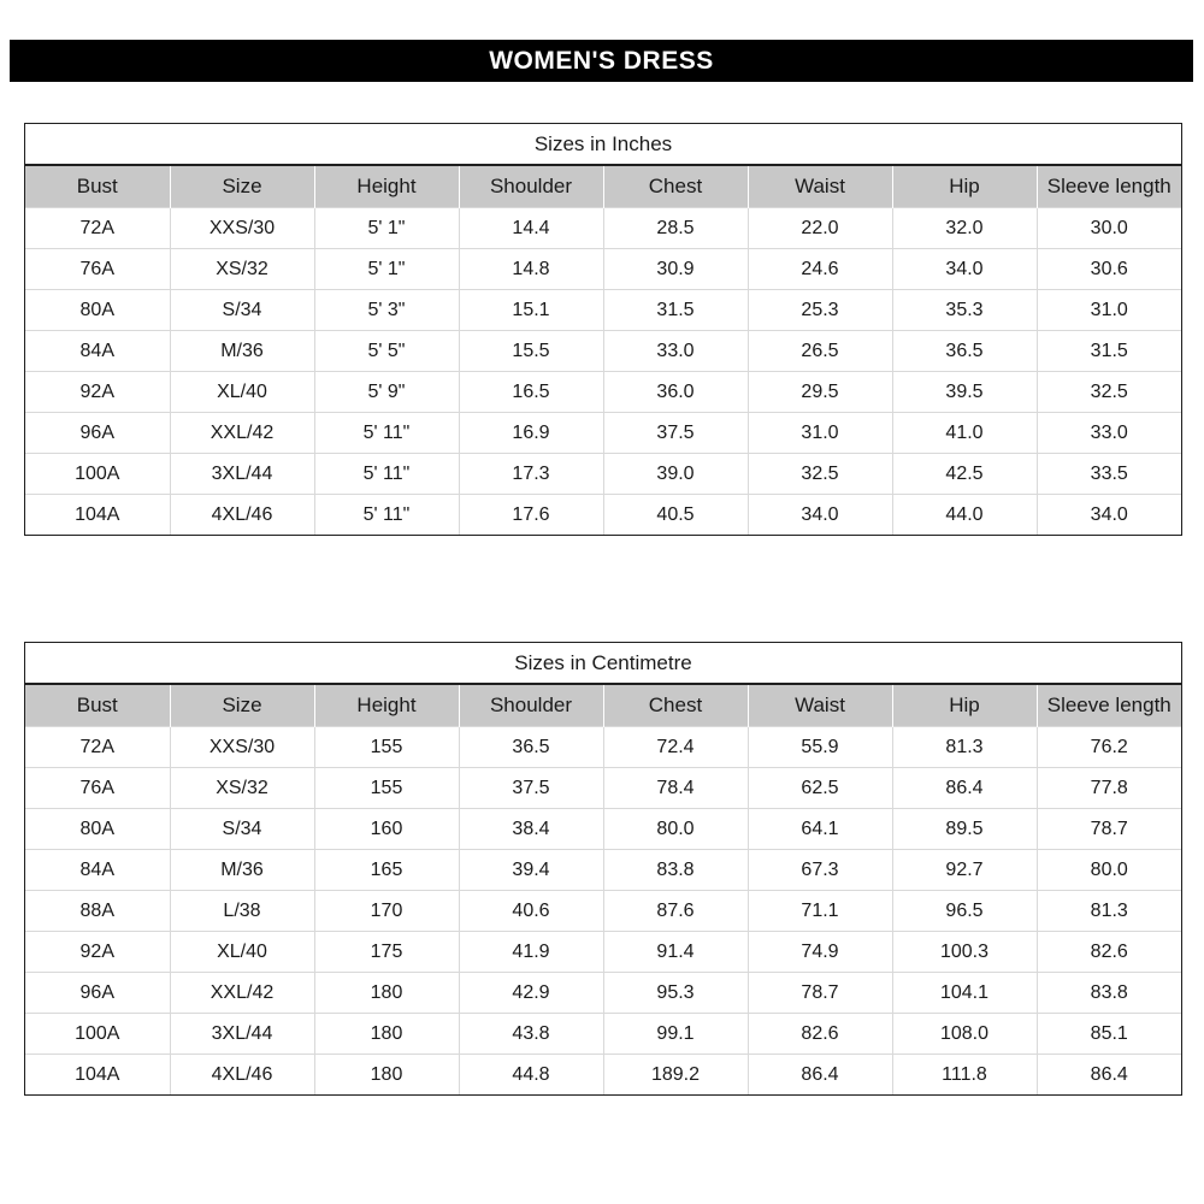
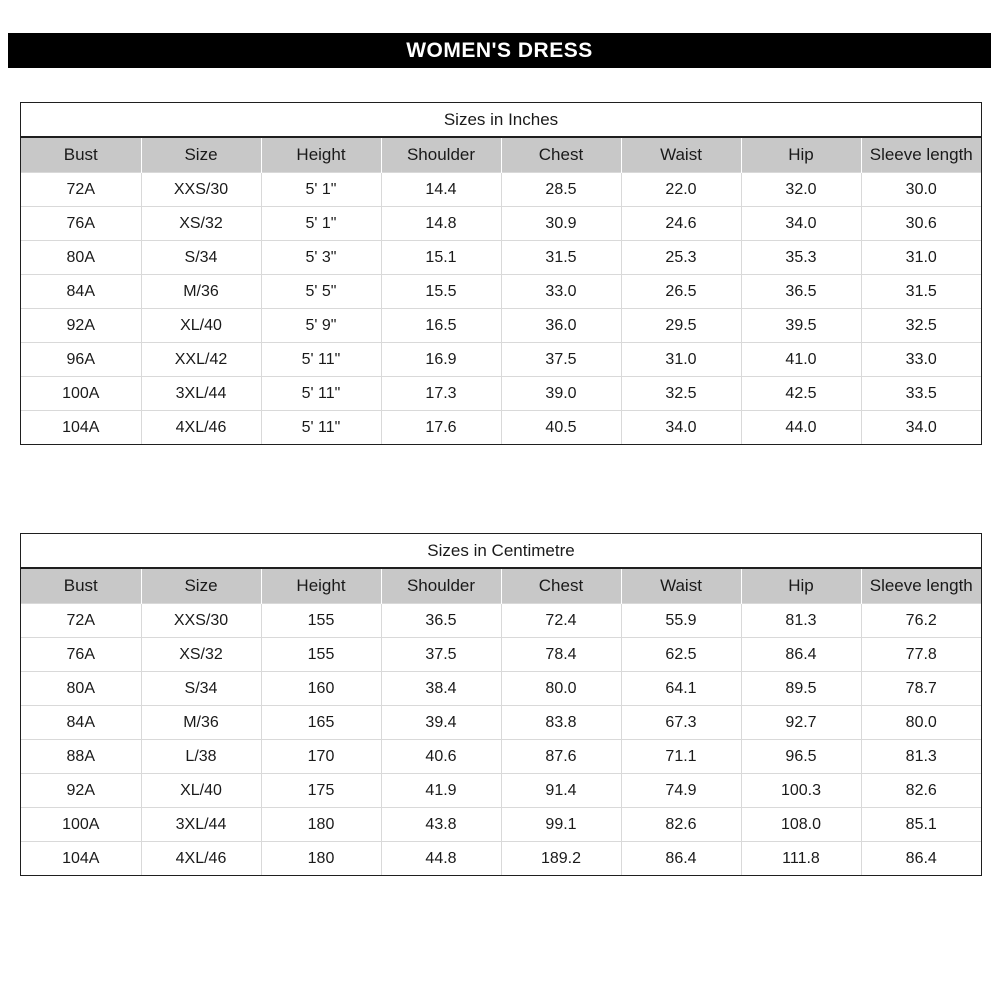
  WOMEN'S DRESS
  Sizes in Inches
  Bust	Size	Height	Shoulder	Chest	Waist	Hip	Sleeve length
  72A	XXS/30	5' 1"	14.4	28.5	22.0	32.0	30.0
  76A	XS/32	5' 1"	14.8	30.9	24.6	34.0	30.6
  80A	S/34	5' 3"	15.1	31.5	25.3	35.3	31.0
  84A	M/36	5' 5"	15.5	33.0	26.5	36.5	31.5
  92A	XL/40	5' 9"	16.5	36.0	29.5	39.5	32.5
  96A	XXL/42	5' 11"	16.9	37.5	31.0	41.0	33.0
  100A	3XL/44	5' 11"	17.3	39.0	32.5	42.5	33.5
  104A	4XL/46	5' 11"	17.6	40.5	34.0	44.0	34.0
  Sizes in Centimetre
  Bust	Size	Height	Shoulder	Chest	Waist	Hip	Sleeve length
  72A	XXS/30	155	36.5	72.4	55.9	81.3	76.2
  76A	XS/32	155	37.5	78.4	62.5	86.4	77.8
  80A	S/34	160	38.4	80.0	64.1	89.5	78.7
  84A	M/36	165	39.4	83.8	67.3	92.7	80.0
  88A	L/38	170	40.6	87.6	71.1	96.5	81.3
  92A	XL/40	175	41.9	91.4	74.9	100.3	82.6
- 96A	XXL/42	180	42.9	95.3	78.7	104.1	83.8
  100A	3XL/44	180	43.8	99.1	82.6	108.0	85.1
  104A	4XL/46	180	44.8	189.2	86.4	111.8	86.4
